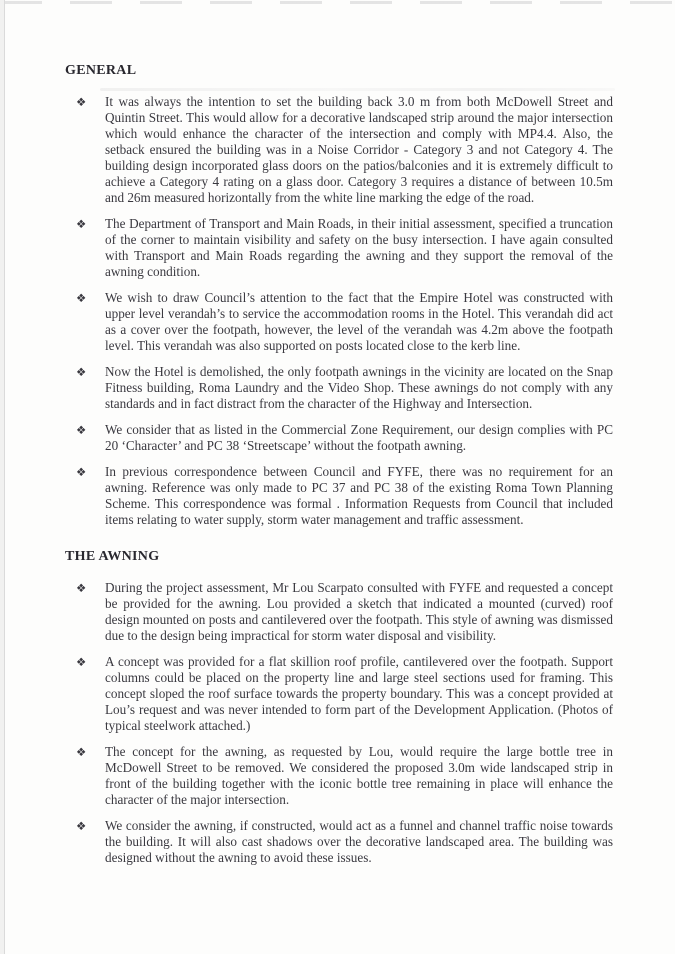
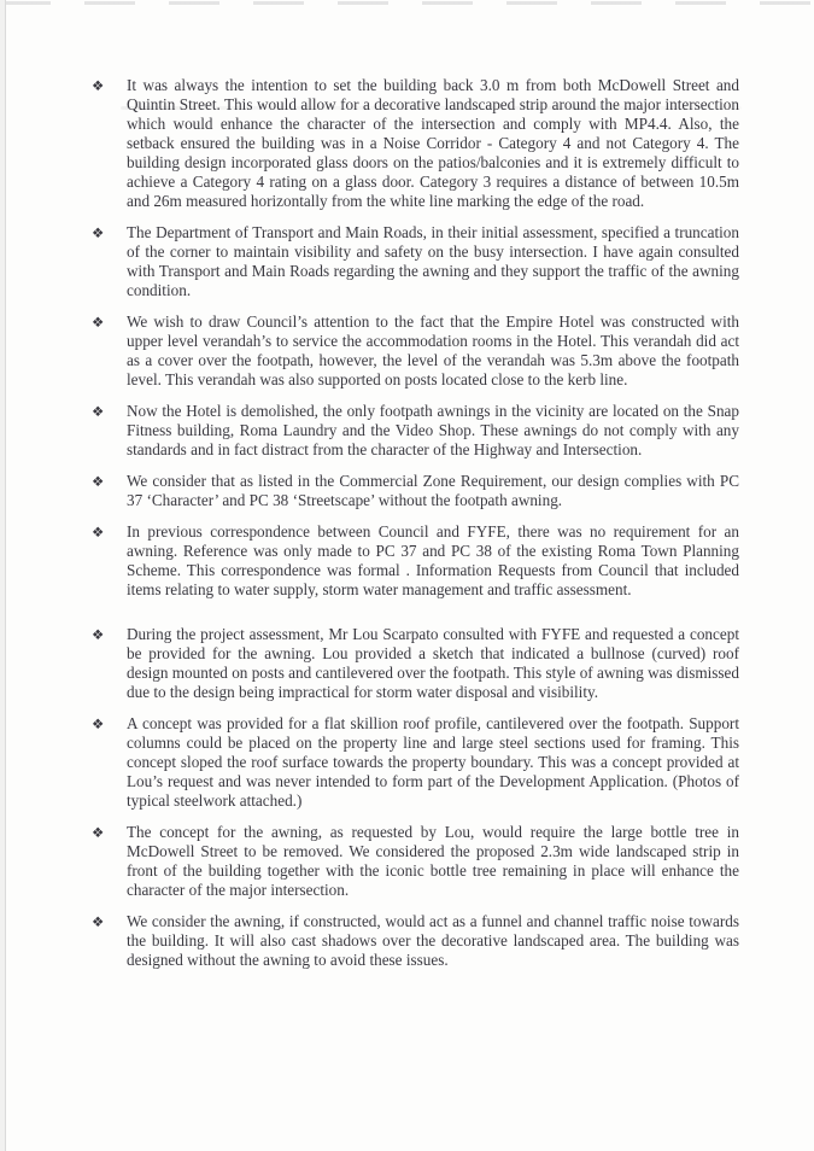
- GENERAL
  ❖
- It was always the intention to set the building back 3.0 m from both McDowell Street and Quintin Street. This would allow for a decorative landscaped strip around the major intersection which would enhance the character of the intersection and comply with MP4.4. Also, the setback ensured the building was in a Noise Corridor - Category 3 and not Category 4. The building design incorporated glass doors on the patios/balconies and it is extremely difficult to achieve a Category 4 rating on a glass door. Category 3 requires a distance of between 10.5m and 26m measured horizontally from the white line marking the edge of the road.
+ It was always the intention to set the building back 3.0 m from both McDowell Street and Quintin Street. This would allow for a decorative landscaped strip around the major intersection which would enhance the character of the intersection and comply with MP4.4. Also, the setback ensured the building was in a Noise Corridor - Category 4 and not Category 4. The building design incorporated glass doors on the patios/balconies and it is extremely difficult to achieve a Category 4 rating on a glass door. Category 3 requires a distance of between 10.5m and 26m measured horizontally from the white line marking the edge of the road.
  ❖
- The Department of Transport and Main Roads, in their initial assessment, specified a truncation of the corner to maintain visibility and safety on the busy intersection. I have again consulted with Transport and Main Roads regarding the awning and they support the removal of the awning condition.
+ The Department of Transport and Main Roads, in their initial assessment, specified a truncation of the corner to maintain visibility and safety on the busy intersection. I have again consulted with Transport and Main Roads regarding the awning and they support the traffic of the awning condition.
  ❖
- We wish to draw Council’s attention to the fact that the Empire Hotel was constructed with upper level verandah’s to service the accommodation rooms in the Hotel. This verandah did act as a cover over the footpath, however, the level of the verandah was 4.2m above the footpath level. This verandah was also supported on posts located close to the kerb line.
+ We wish to draw Council’s attention to the fact that the Empire Hotel was constructed with upper level verandah’s to service the accommodation rooms in the Hotel. This verandah did act as a cover over the footpath, however, the level of the verandah was 5.3m above the footpath level. This verandah was also supported on posts located close to the kerb line.
  ❖
  Now the Hotel is demolished, the only footpath awnings in the vicinity are located on the Snap Fitness building, Roma Laundry and the Video Shop. These awnings do not comply with any standards and in fact distract from the character of the Highway and Intersection.
  ❖
- We consider that as listed in the Commercial Zone Requirement, our design complies with PC 20 ‘Character’ and PC 38 ‘Streetscape’ without the footpath awning.
+ We consider that as listed in the Commercial Zone Requirement, our design complies with PC 37 ‘Character’ and PC 38 ‘Streetscape’ without the footpath awning.
  ❖
  In previous correspondence between Council and FYFE, there was no requirement for an awning. Reference was only made to PC 37 and PC 38 of the existing Roma Town Planning Scheme. This correspondence was formal . Information Requests from Council that included items relating to water supply, storm water management and traffic assessment.
- THE AWNING
  ❖
- During the project assessment, Mr Lou Scarpato consulted with FYFE and requested a concept be provided for the awning. Lou provided a sketch that indicated a mounted (curved) roof design mounted on posts and cantilevered over the footpath. This style of awning was dismissed due to the design being impractical for storm water disposal and visibility.
+ During the project assessment, Mr Lou Scarpato consulted with FYFE and requested a concept be provided for the awning. Lou provided a sketch that indicated a bullnose (curved) roof design mounted on posts and cantilevered over the footpath. This style of awning was dismissed due to the design being impractical for storm water disposal and visibility.
  ❖
  A concept was provided for a flat skillion roof profile, cantilevered over the footpath. Support columns could be placed on the property line and large steel sections used for framing. This concept sloped the roof surface towards the property boundary. This was a concept provided at Lou’s request and was never intended to form part of the Development Application. (Photos of typical steelwork attached.)
  ❖
- The concept for the awning, as requested by Lou, would require the large bottle tree in McDowell Street to be removed. We considered the proposed 3.0m wide landscaped strip in front of the building together with the iconic bottle tree remaining in place will enhance the character of the major intersection.
+ The concept for the awning, as requested by Lou, would require the large bottle tree in McDowell Street to be removed. We considered the proposed 2.3m wide landscaped strip in front of the building together with the iconic bottle tree remaining in place will enhance the character of the major intersection.
  ❖
  We consider the awning, if constructed, would act as a funnel and channel traffic noise towards the building. It will also cast shadows over the decorative landscaped area. The building was designed without the awning to avoid these issues.
